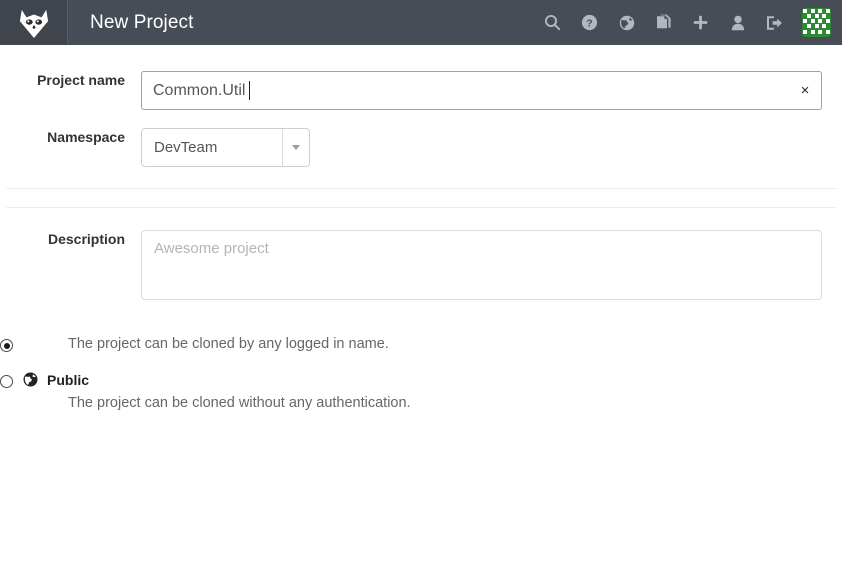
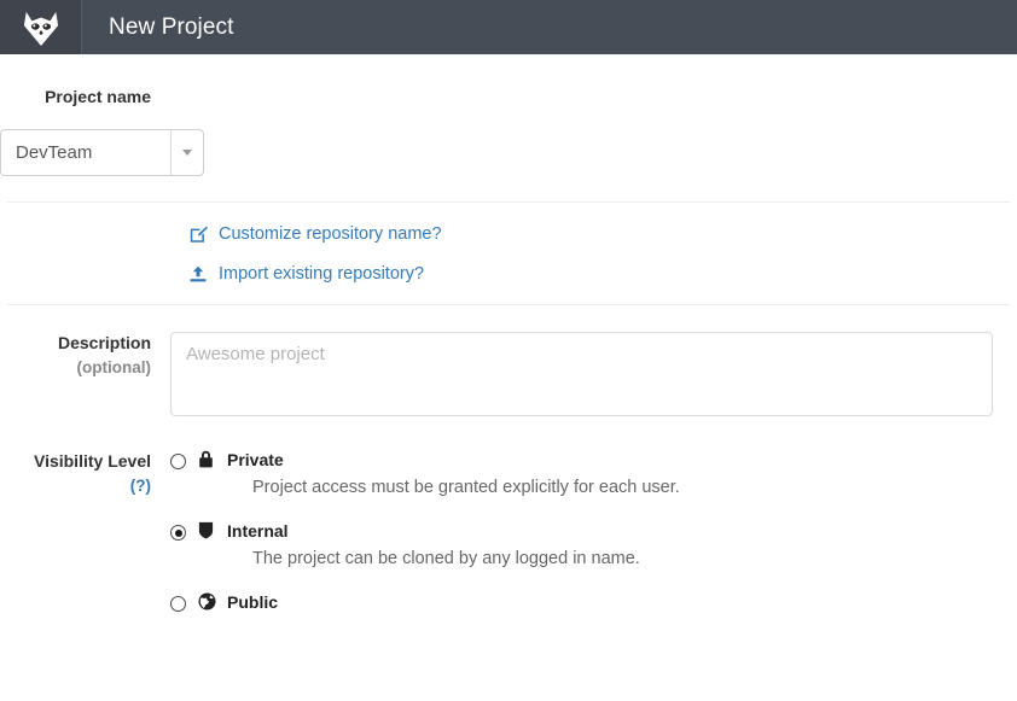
  New Project
- ?
  Project name
- Common.Util
- ×
- Namespace
  DevTeam
+ Customize repository name?
+ Import existing repository?
  Description
+ (optional)
  Awesome project
+ Visibility Level
+ (?)
+ Private
+ Project access must be granted explicitly for each user.
+ Internal
  The project can be cloned by any logged in name.
  Public
- The project can be cloned without any authentication.
